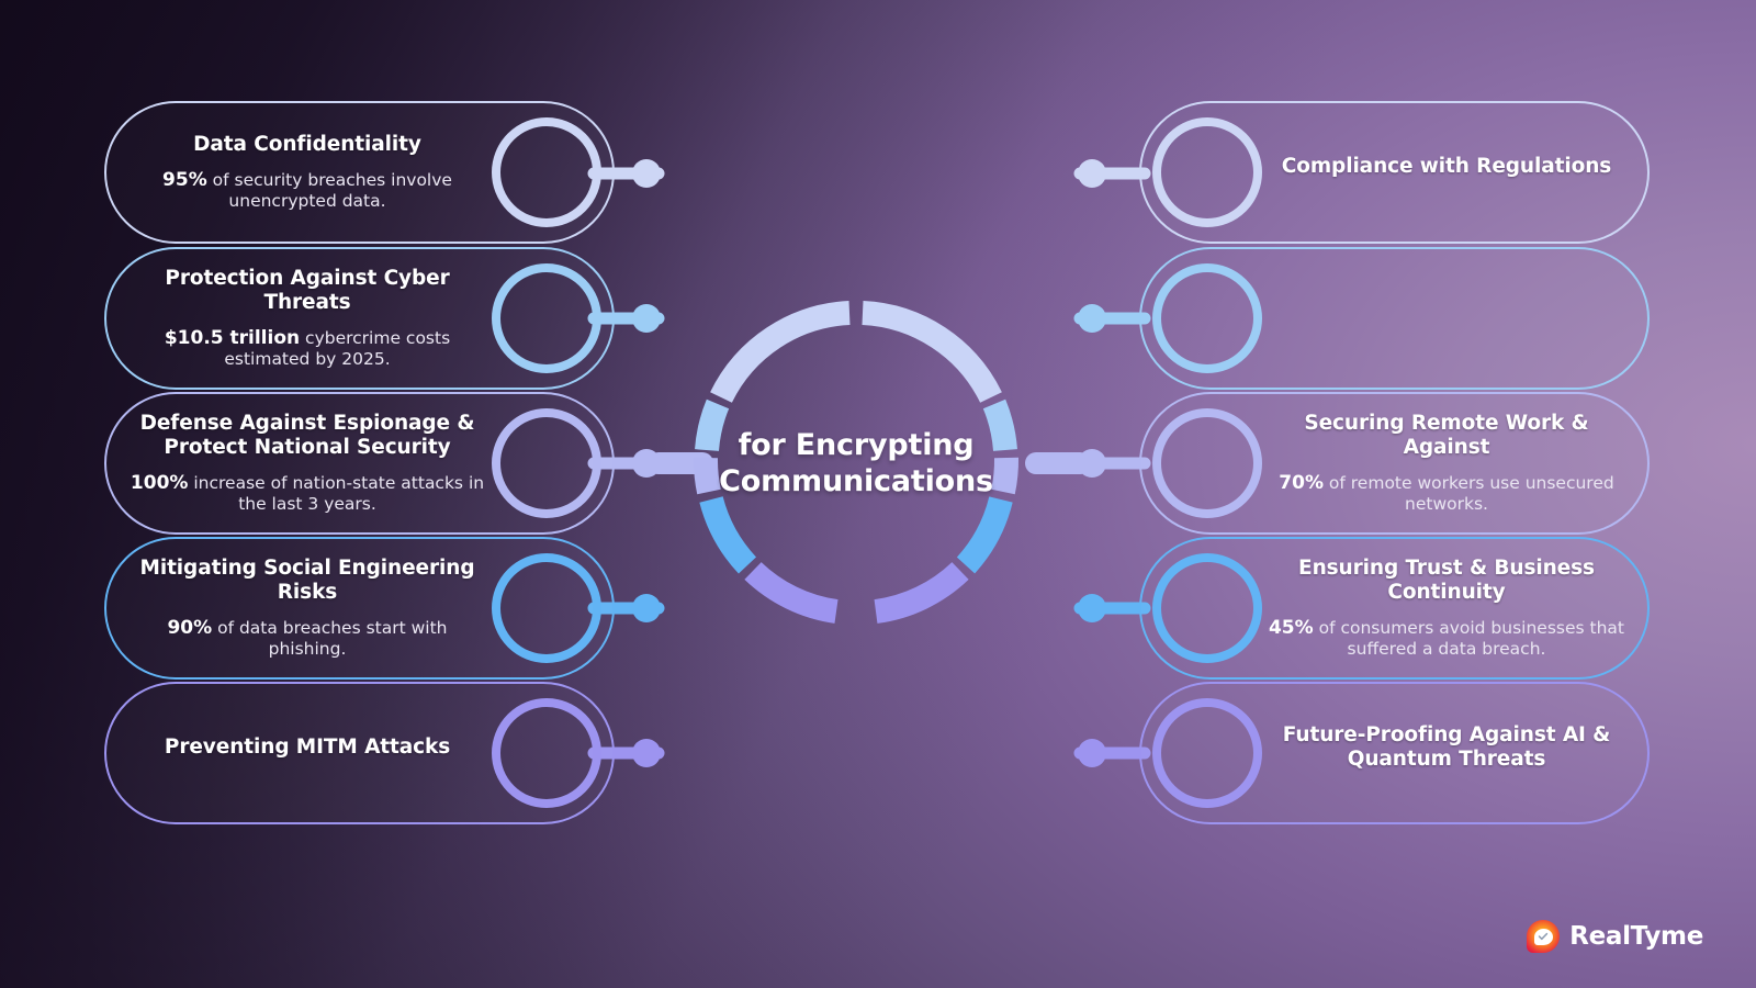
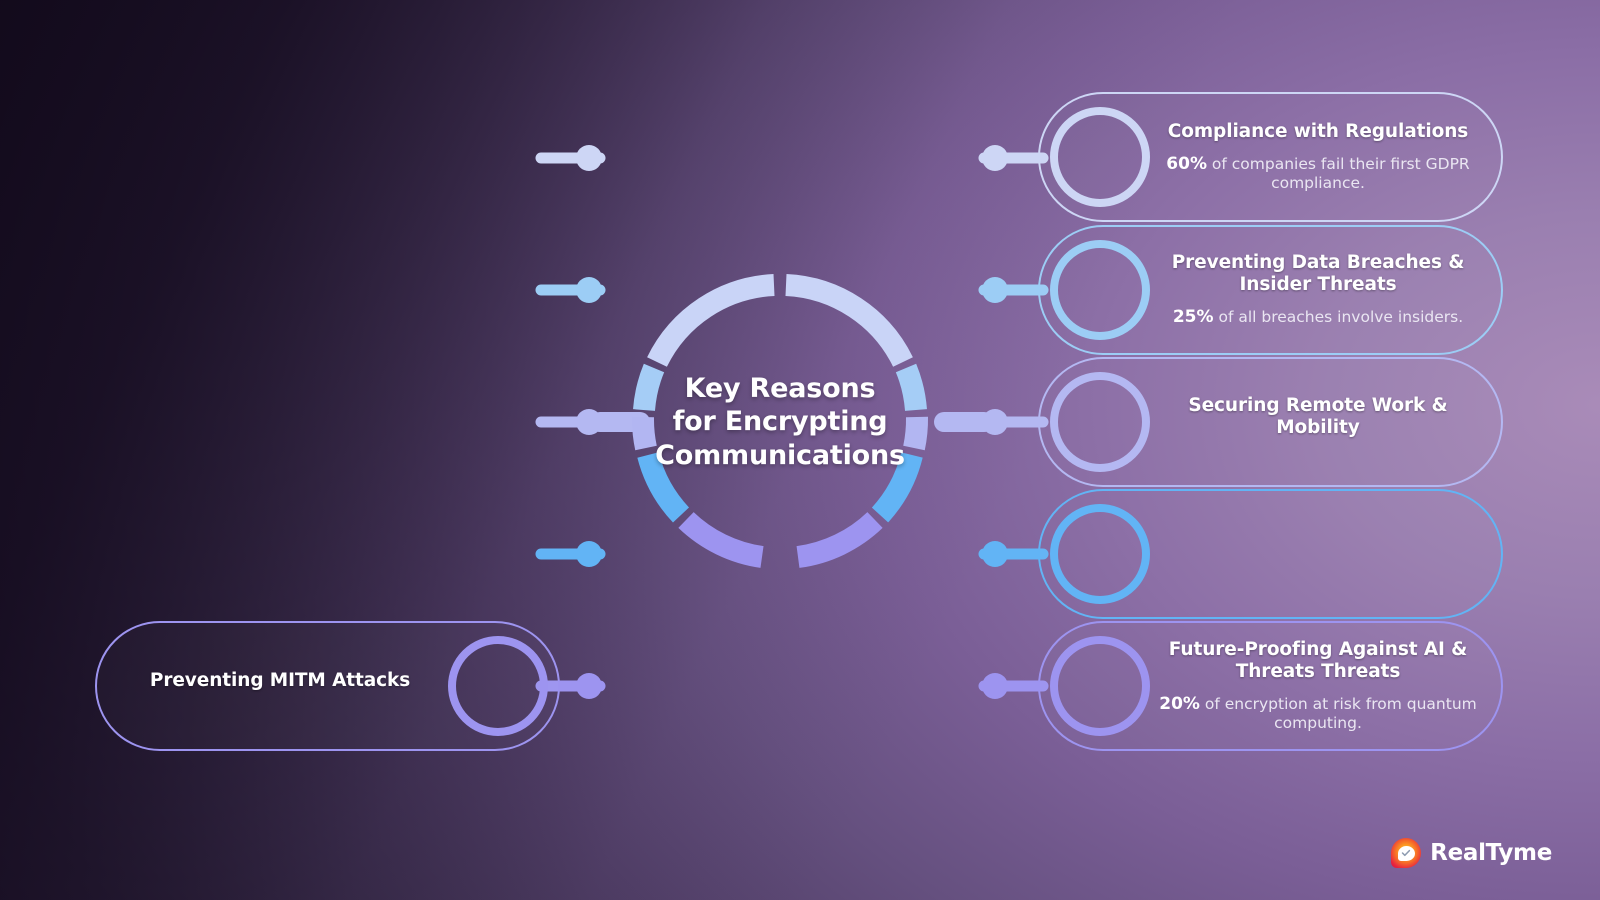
- Data Confidentiality
- 95% of security breaches involve unencrypted data.
- Protection Against Cyber Threats
- $10.5 trillion cybercrime costs estimated by 2025.
- Defense Against Espionage & Protect National Security
- 100% increase of nation-state attacks in the last 3 years.
- Mitigating Social Engineering Risks
- 90% of data breaches start with phishing.
  Preventing MITM Attacks
  Compliance with Regulations
+ 60% of companies fail their first GDPR compliance.
+ Preventing Data Breaches & Insider Threats
+ 25% of all breaches involve insiders.
- Securing Remote Work & Against
+ Securing Remote Work & Mobility
- 70% of remote workers use unsecured networks.
- Ensuring Trust & Business Continuity
- 45% of consumers avoid businesses that suffered a data breach.
- Future-Proofing Against AI & Quantum Threats
+ Future-Proofing Against AI & Threats Threats
+ 20% of encryption at risk from quantum computing.
+ Key Reasons
  for Encrypting
  Communications
  RealTyme
